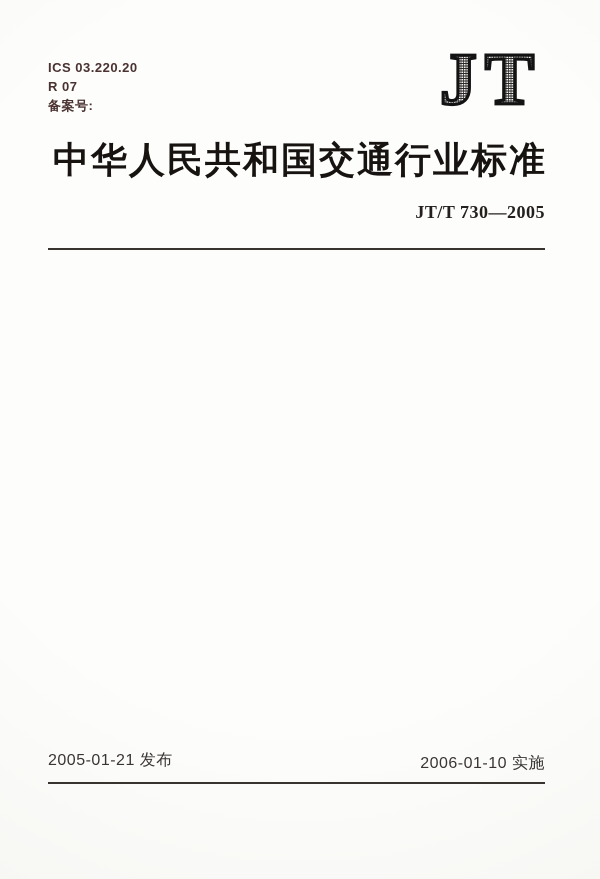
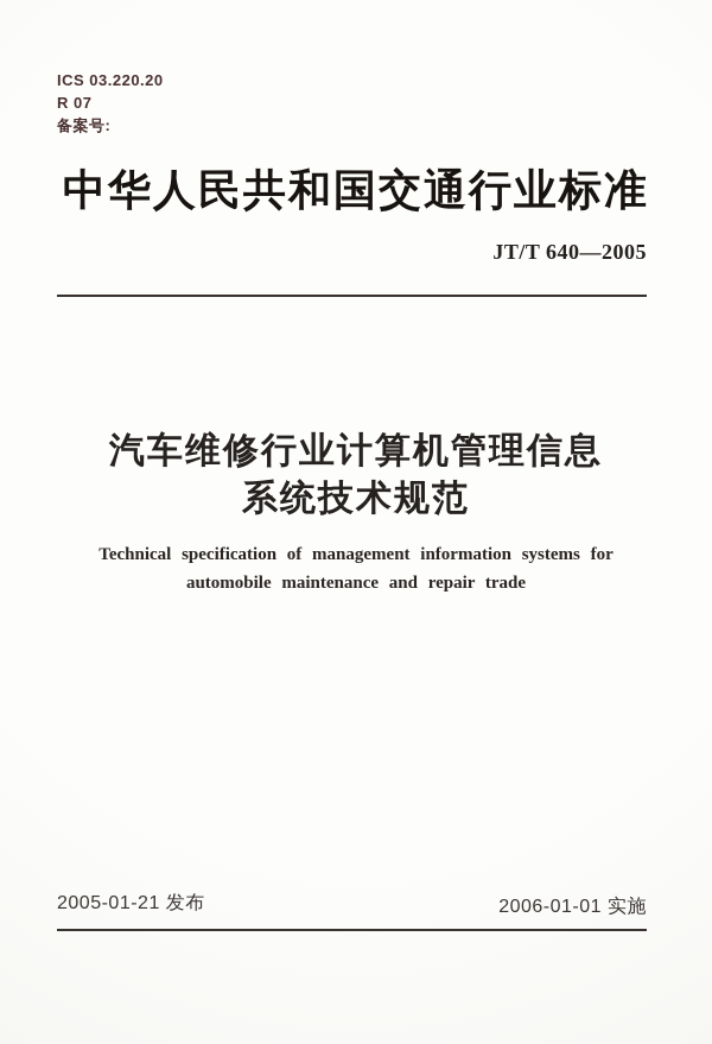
  ICS 03.220.20
  R 07
  备案号:
- JT
  中华人民共和国交通行业标准
- JT/T 730—2005
+ JT/T 640—2005
+ 汽车维修行业计算机管理信息
+ 系统技术规范
+ Technical specification of management information systems for
+ automobile maintenance and repair trade
  2005-01-21 发布
- 2006-01-10 实施
+ 2006-01-01 实施
